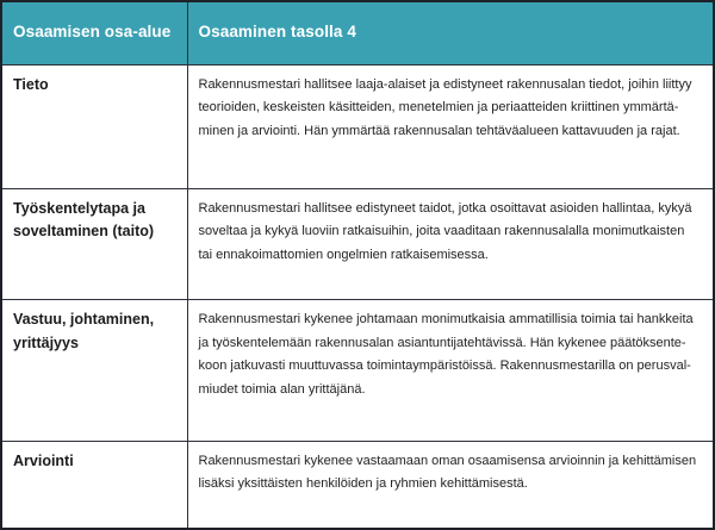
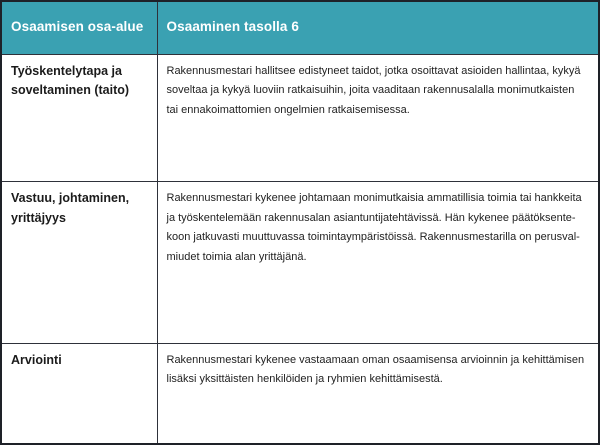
- Osaamisen osa-alue	Osaaminen tasolla 4
+ Osaamisen osa-alue	Osaaminen tasolla 6
- Tieto	Rakennusmestari hallitsee laaja-alaiset ja edistyneet rakennusalan tiedot, joihin liittyy teorioiden, keskeisten käsitteiden, menetelmien ja periaatteiden kriittinen ymmärtä- minen ja arviointi. Hän ymmärtää rakennusalan tehtäväalueen kattavuuden ja rajat.
  Työskentelytapa ja soveltaminen (taito)	Rakennusmestari hallitsee edistyneet taidot, jotka osoittavat asioiden hallintaa, kykyä soveltaa ja kykyä luoviin ratkaisuihin, joita vaaditaan rakennusalalla monimutkaisten tai ennakoimattomien ongelmien ratkaisemisessa.
  Vastuu, johtaminen, yrittäjyys	Rakennusmestari kykenee johtamaan monimutkaisia ammatillisia toimia tai hankkeita ja työskentelemään rakennusalan asiantuntijatehtävissä. Hän kykenee päätöksente- koon jatkuvasti muuttuvassa toimintaympäristöissä. Rakennusmestarilla on perusval- miudet toimia alan yrittäjänä.
  Arviointi	Rakennusmestari kykenee vastaamaan oman osaamisensa arvioinnin ja kehittämisen lisäksi yksittäisten henkilöiden ja ryhmien kehittämisestä.
